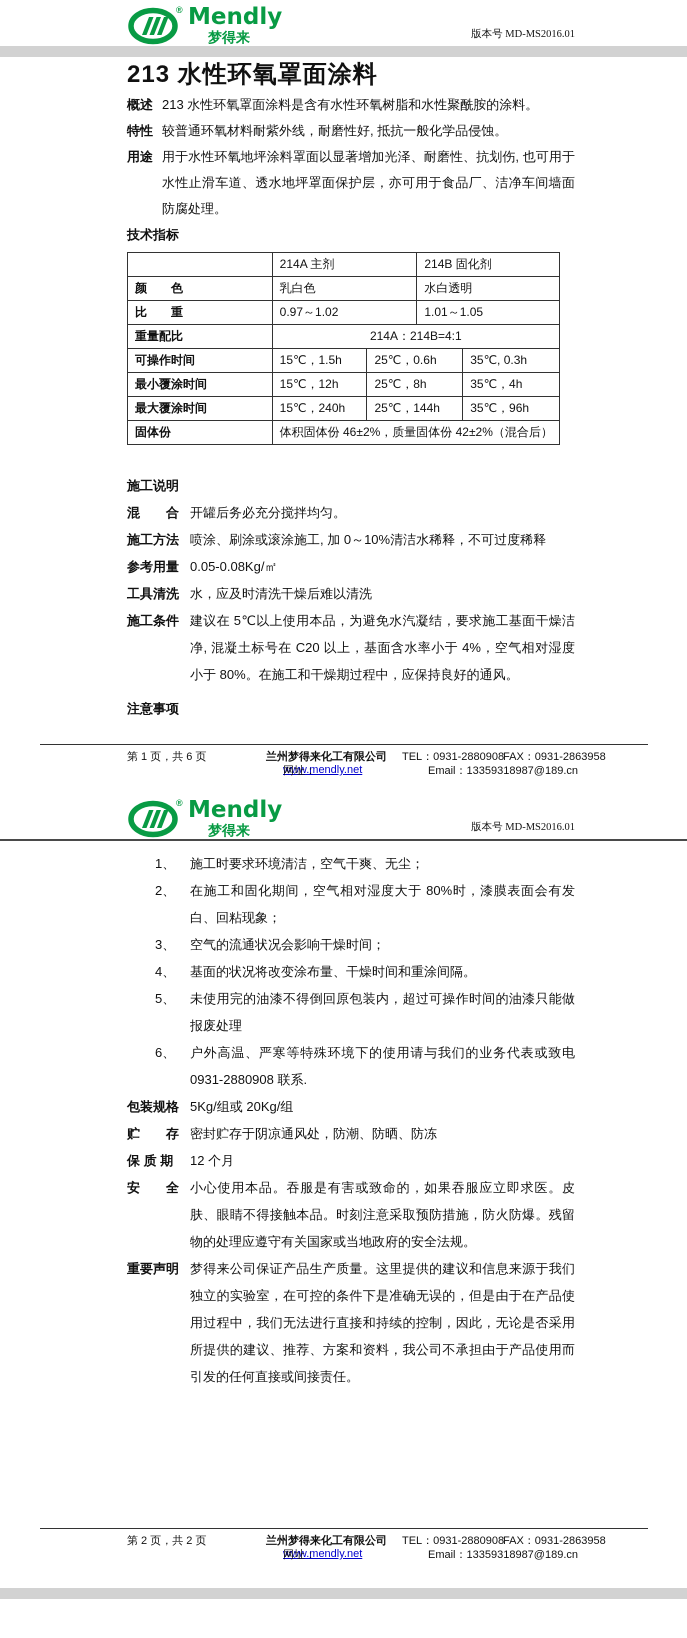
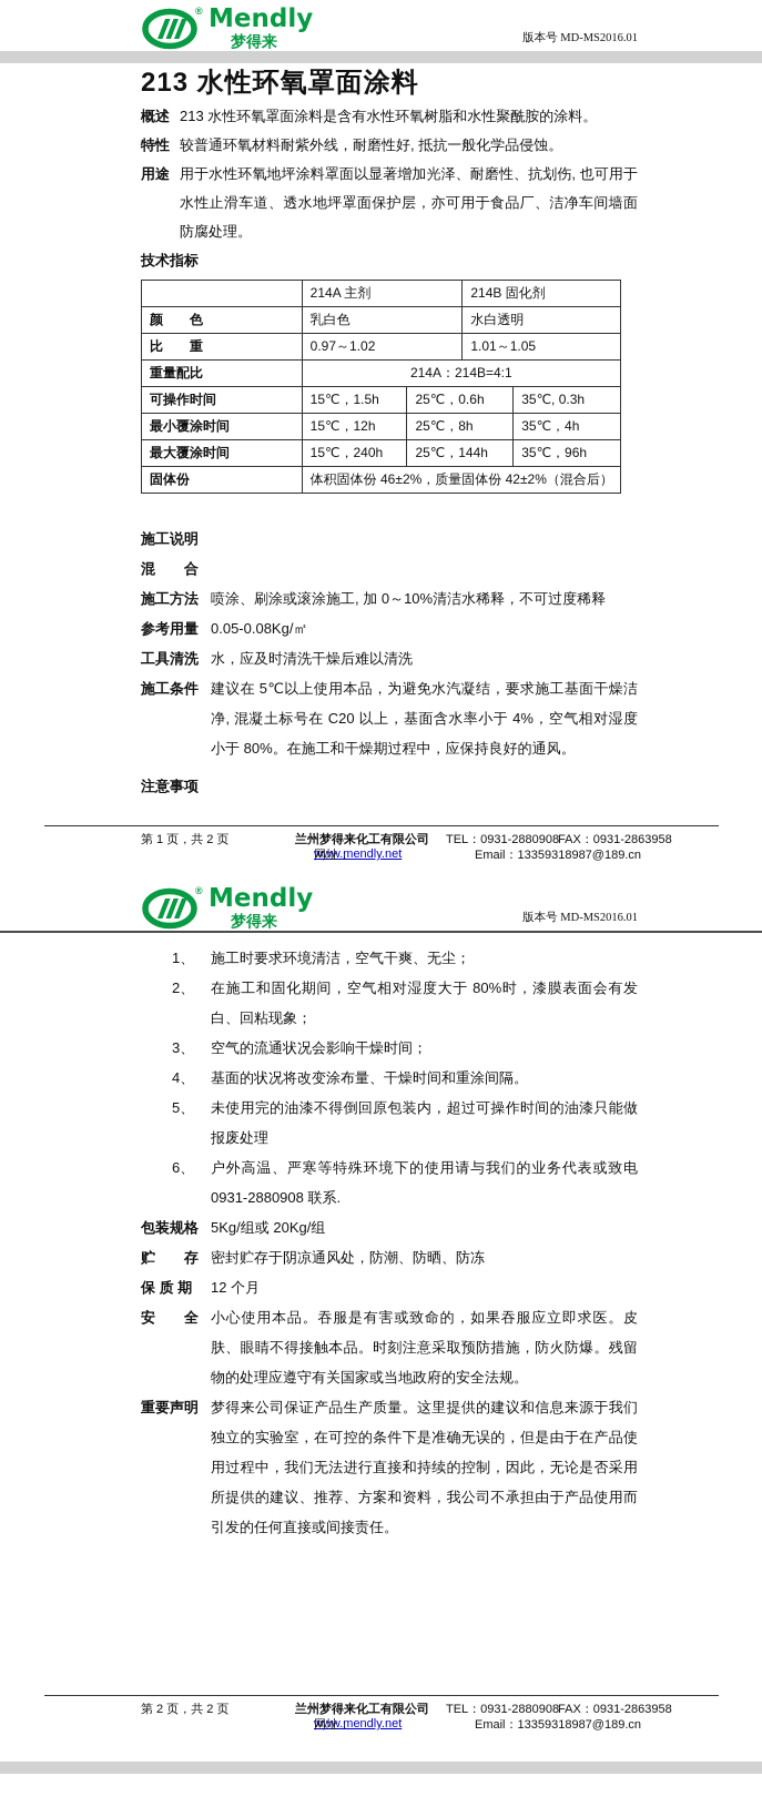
  ®
  Mendly
  梦得来
  版本号 MD-MS2016.01
  213 水性环氧罩面涂料
  概述
  213 水性环氧罩面涂料是含有水性环氧树脂和水性聚酰胺的涂料。
  特性
  较普通环氧材料耐紫外线，耐磨性好, 抵抗一般化学品侵蚀。
  用途
  用于水性环氧地坪涂料罩面以显著增加光泽、耐磨性、抗划伤, 也可用于水性止滑车道、透水地坪罩面保护层，亦可用于食品厂、洁净车间墙面防腐处理。
  技术指标
  214A 主剂
  214B 固化剂
  颜 色
  乳白色
  水白透明
  比 重
  0.97～1.02
  1.01～1.05
  重量配比
  214A：214B=4:1
  可操作时间
  15℃，1.5h
  25℃，0.6h
  35℃, 0.3h
  最小覆涂时间
  15℃，12h
  25℃，8h
  35℃，4h
  最大覆涂时间
  15℃，240h
  25℃，144h
  35℃，96h
  固体份
  体积固体份 46±2%，质量固体份 42±2%（混合后）
  施工说明
  混 合
- 开罐后务必充分搅拌均匀。
  施工方法
  喷涂、刷涂或滚涂施工, 加 0～10%清洁水稀释，不可过度稀释
  参考用量
  0.05-0.08Kg/㎡
  工具清洗
  水，应及时清洗干燥后难以清洗
  施工条件
  建议在 5℃以上使用本品，为避免水汽凝结，要求施工基面干燥洁净, 混凝土标号在 C20 以上，基面含水率小于 4%，空气相对湿度小于 80%。在施工和干燥期过程中，应保持良好的通风。
  注意事项
- 第 1 页，共 6 页
+ 第 1 页，共 2 页
  兰州梦得来化工有限公司
  TEL：0931-2880908
  FAX：0931-2863958
  网址：
  www.mendly.net
  Email：13359318987@189.cn
  ®
  Mendly
  梦得来
  版本号 MD-MS2016.01
  1、
  施工时要求环境清洁，空气干爽、无尘；
  2、
  在施工和固化期间，空气相对湿度大于 80%时，漆膜表面会有发白、回粘现象；
  3、
  空气的流通状况会影响干燥时间；
  4、
  基面的状况将改变涂布量、干燥时间和重涂间隔。
  5、
  未使用完的油漆不得倒回原包装内，超过可操作时间的油漆只能做报废处理
  6、
  户外高温、严寒等特殊环境下的使用请与我们的业务代表或致电 0931-2880908 联系.
  包装规格
  5Kg/组或 20Kg/组
  贮 存
  密封贮存于阴凉通风处，防潮、防晒、防冻
  保 质 期
  12 个月
  安 全
  小心使用本品。吞服是有害或致命的，如果吞服应立即求医。皮肤、眼睛不得接触本品。时刻注意采取预防措施，防火防爆。残留物的处理应遵守有关国家或当地政府的安全法规。
  重要声明
  梦得来公司保证产品生产质量。这里提供的建议和信息来源于我们独立的实验室，在可控的条件下是准确无误的，但是由于在产品使用过程中，我们无法进行直接和持续的控制，因此，无论是否采用所提供的建议、推荐、方案和资料，我公司不承担由于产品使用而引发的任何直接或间接责任。
  第 2 页，共 2 页
  兰州梦得来化工有限公司
  TEL：0931-2880908
  FAX：0931-2863958
  网址：
  www.mendly.net
  Email：13359318987@189.cn
